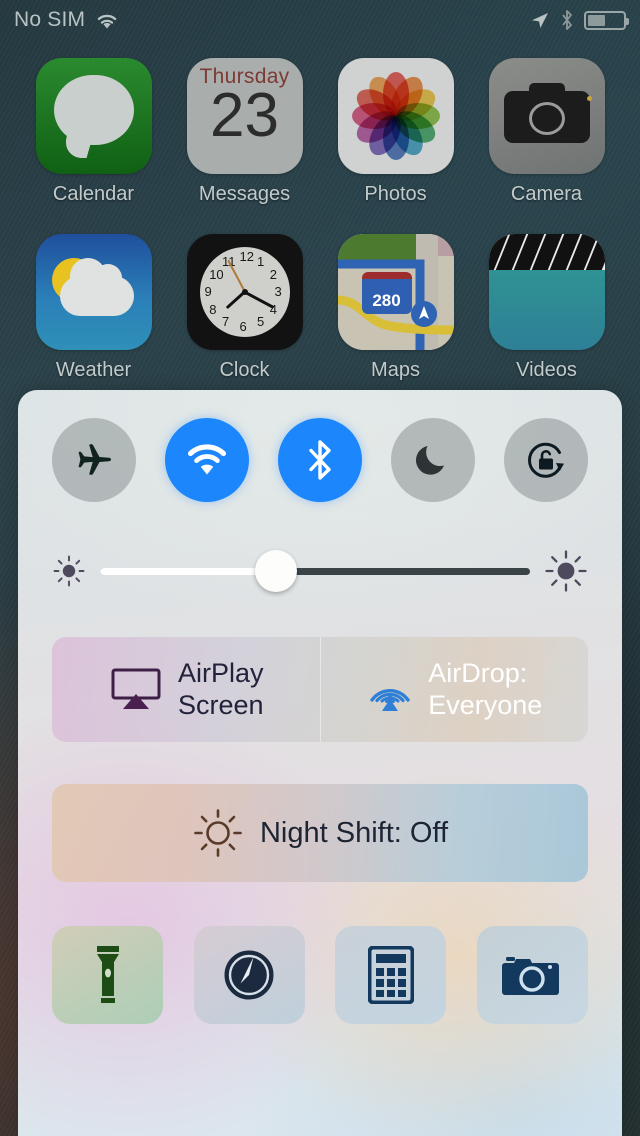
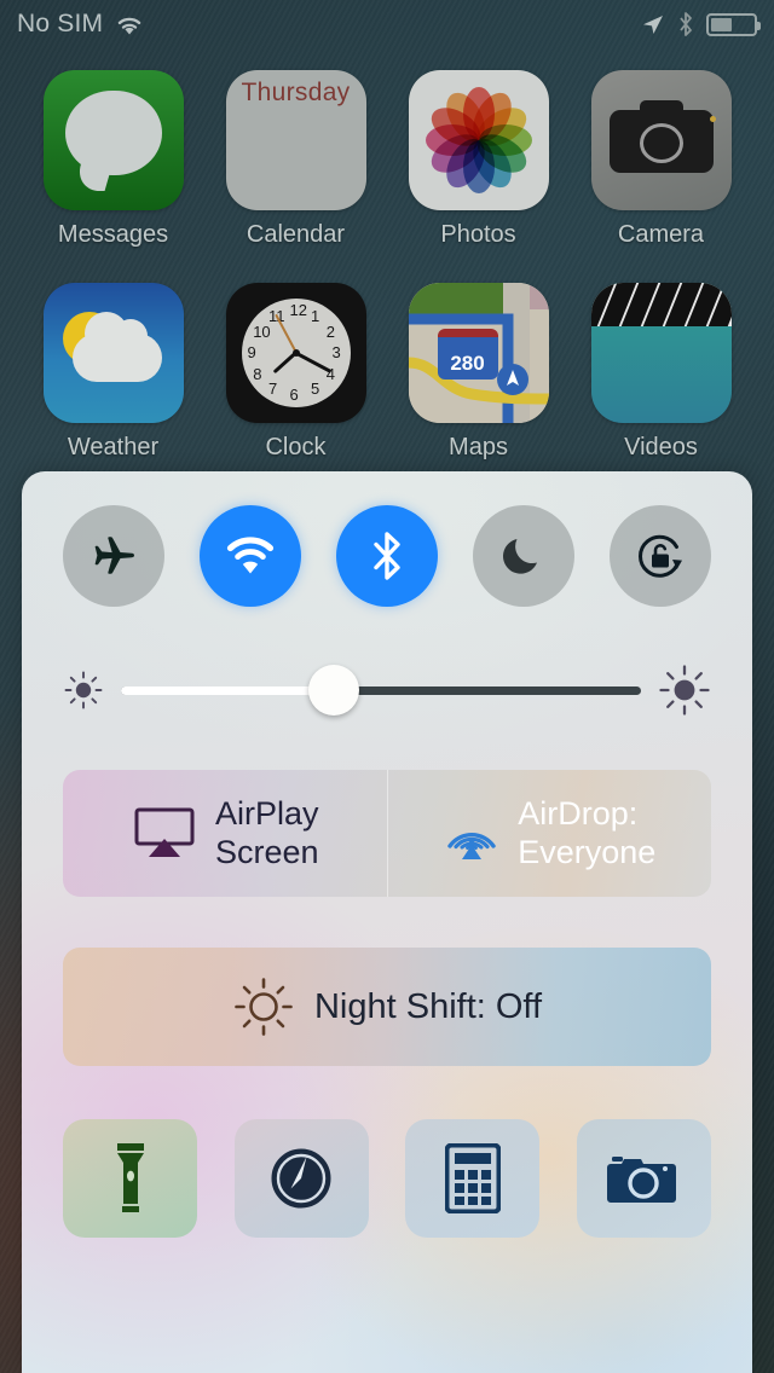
  No SIM
- Calendar
+ Messages
  Thursday
- 23
- Messages
+ Calendar
  Photos
  Camera
  Weather
  1
  2
  3
  4
  5
  6
  7
  8
  9
  10
  11
  12
  Clock
  280
  Maps
  Videos
  AirPlay
  Screen
  AirDrop:
  Everyone
  Night Shift: Off
